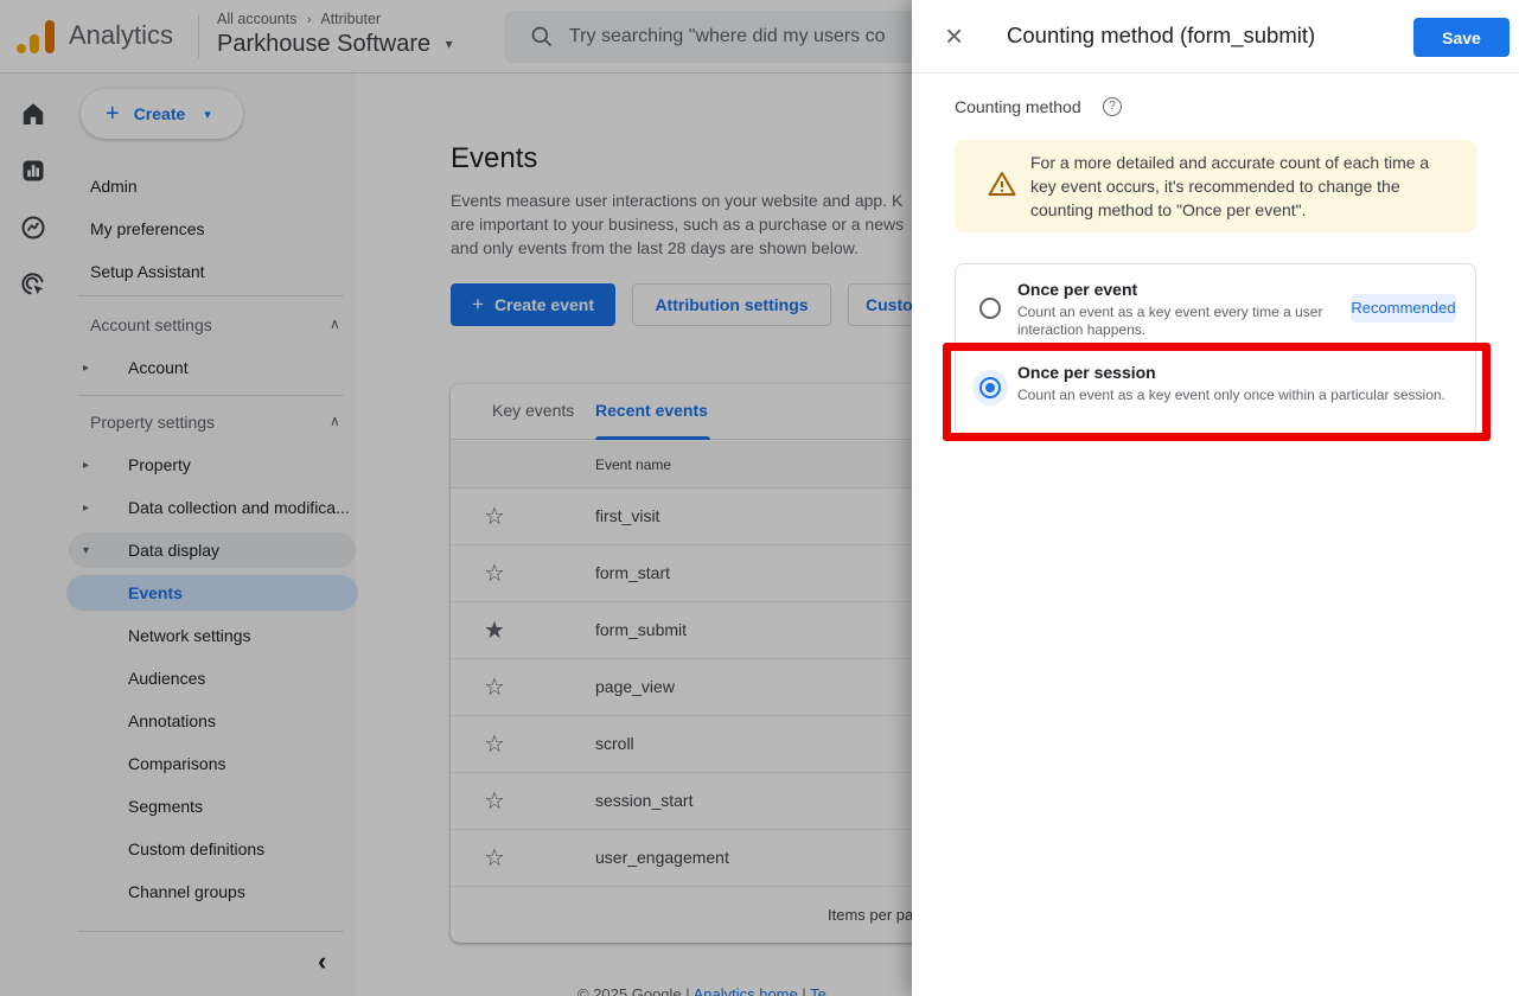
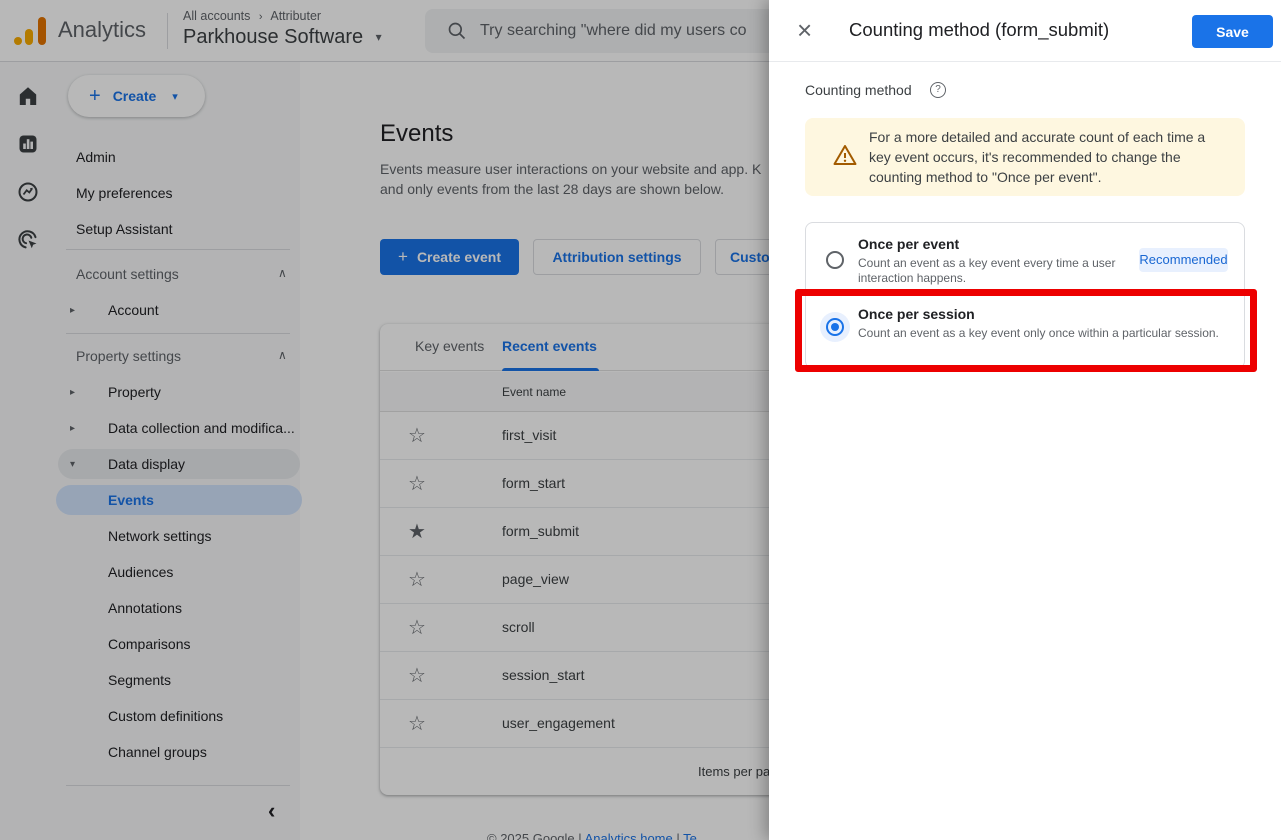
  Analytics
  All accounts › Attributer
  Parkhouse Software ▾
  Try searching "where did my users co
  +
  Create
  ▾
  Admin
  My preferences
  Setup Assistant
  Account settings
  ∧
  ▸
  Account
  Property settings
  ∧
  ▸
  Property
  ▸
  Data collection and modifica...
  ▾
  Data display
  Events
  Network settings
  Audiences
  Annotations
  Comparisons
  Segments
  Custom definitions
  Channel groups
  ‹
  Events
  Events measure user interactions on your website and app. K
- are important to your business, such as a purchase or a news
  and only events from the last 28 days are shown below.
  +
  Create event
  Attribution settings
  Custo
  Key events
  Recent events
  Event name
  ☆
  first_visit
  ☆
  form_start
  ★
  form_submit
  ☆
  page_view
  ☆
  scroll
  ☆
  session_start
  ☆
  user_engagement
  Items per pa
  © 2025 Google | Analytics home | Te
  ×
  Counting method (form_submit)
  Save
  Counting method
  ?
  For a more detailed and accurate count of each time a key event occurs, it's recommended to change the counting method to "Once per event".
  Once per event
  Count an event as a key event every time a user interaction happens.
  Recommended
  Once per session
  Count an event as a key event only once within a particular session.
